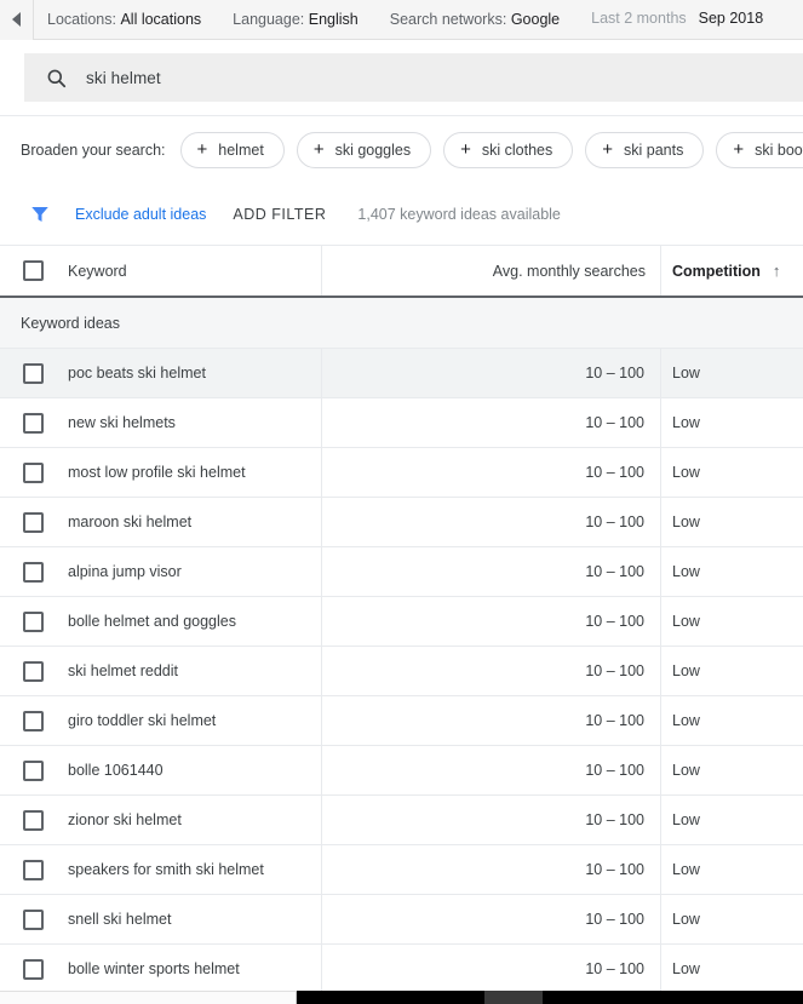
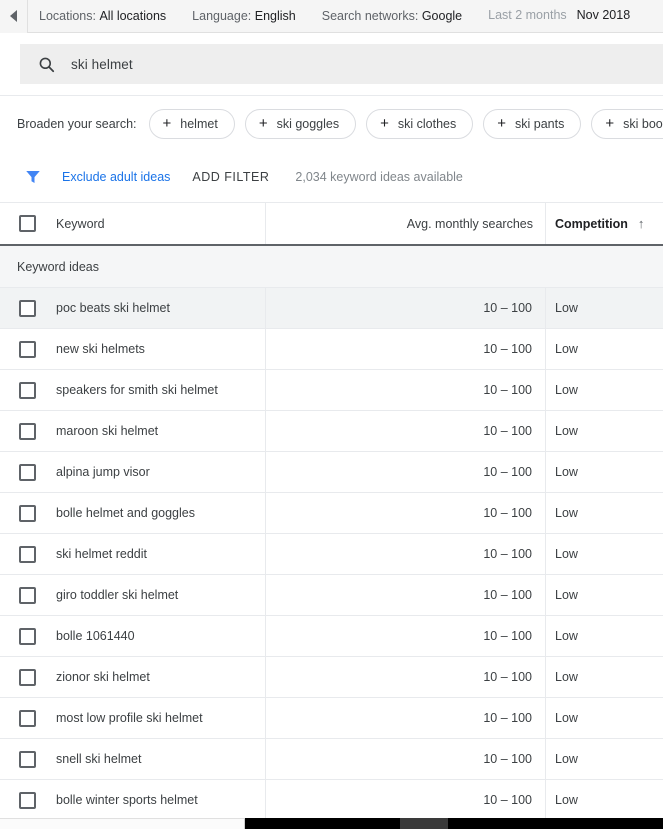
  Locations: All locations
  Language: English
  Search networks: Google
  Last 2 months
- Sep 2018
+ Nov 2018
  ski helmet
  Broaden your search:
  +
  helmet
  +
  ski goggles
  +
  ski clothes
  +
  ski pants
  +
  ski boo
  Exclude adult ideas
  ADD FILTER
- 1,407 keyword ideas available
+ 2,034 keyword ideas available
  Keyword
  Avg. monthly searches
  Competition
  ↑
  Keyword ideas
  poc beats ski helmet
  10 – 100
  Low
  new ski helmets
  10 – 100
  Low
- most low profile ski helmet
+ speakers for smith ski helmet
  10 – 100
  Low
  maroon ski helmet
  10 – 100
  Low
  alpina jump visor
  10 – 100
  Low
  bolle helmet and goggles
  10 – 100
  Low
  ski helmet reddit
  10 – 100
  Low
  giro toddler ski helmet
  10 – 100
  Low
  bolle 1061440
  10 – 100
  Low
  zionor ski helmet
  10 – 100
  Low
- speakers for smith ski helmet
+ most low profile ski helmet
  10 – 100
  Low
  snell ski helmet
  10 – 100
  Low
  bolle winter sports helmet
  10 – 100
  Low
